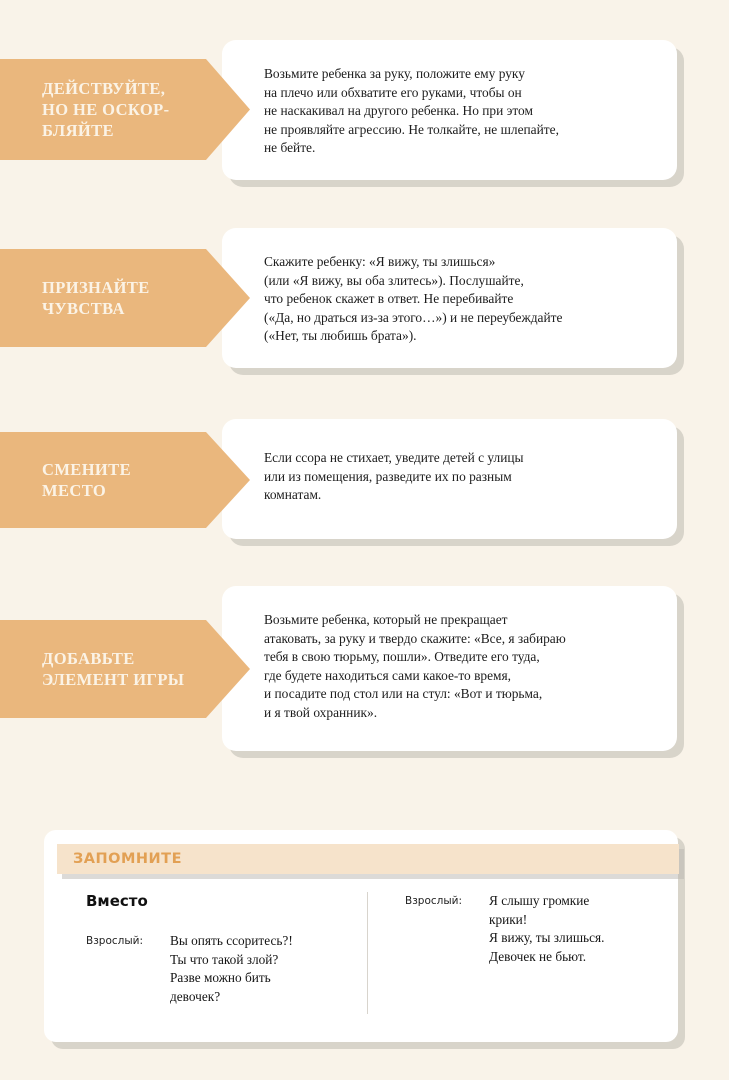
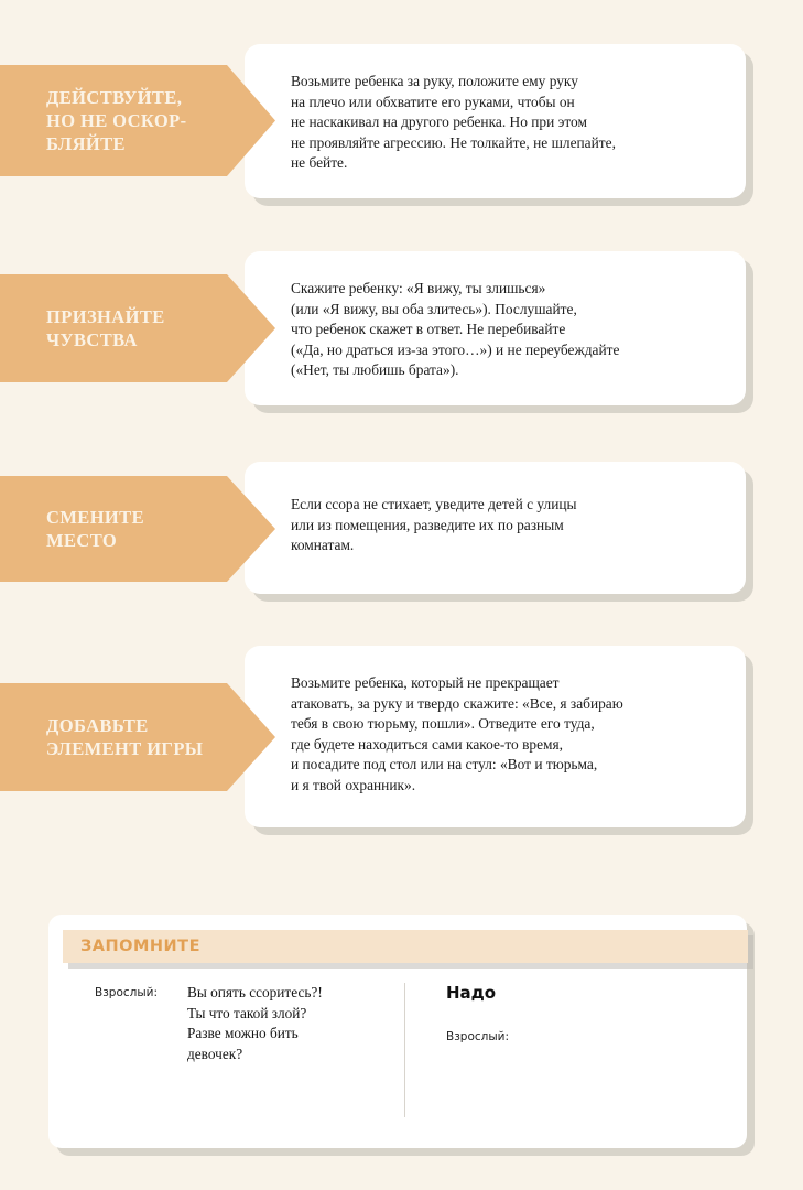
  Возьмите ребенка за руку, положите ему руку
  на плечо или обхватите его руками, чтобы он
  не наскакивал на другого ребенка. Но при этом
  не проявляйте агрессию. Не толкайте, не шлепайте,
  не бейте.
  ДЕЙСТВУЙТЕ,
  НО НЕ ОСКОР-
  БЛЯЙТЕ
  Скажите ребенку: «Я вижу, ты злишься»
  (или «Я вижу, вы оба злитесь»). Послушайте,
  что ребенок скажет в ответ. Не перебивайте
  («Да, но драться из-за этого…») и не переубеждайте
  («Нет, ты любишь брата»).
  ПРИЗНАЙТЕ
  ЧУВСТВА
  Если ссора не стихает, уведите детей с улицы
  или из помещения, разведите их по разным
  комнатам.
  СМЕНИТЕ
  МЕСТО
  Возьмите ребенка, который не прекращает
  атаковать, за руку и твердо скажите: «Все, я забираю
  тебя в свою тюрьму, пошли». Отведите его туда,
  где будете находиться сами какое-то время,
  и посадите под стол или на стул: «Вот и тюрьма,
  и я твой охранник».
  ДОБАВЬТЕ
  ЭЛЕМЕНТ ИГРЫ
  ЗАПОМНИТЕ
- Вместо
  Взрослый:
  Вы опять ссоритесь?!
  Ты что такой злой?
  Разве можно бить
  девочек?
+ Надо
  Взрослый:
- Я слышу громкие
- крики!
- Я вижу, ты злишься.
- Девочек не бьют.
